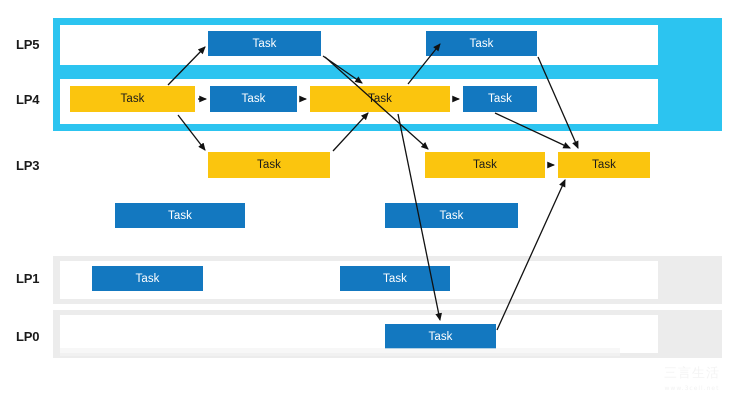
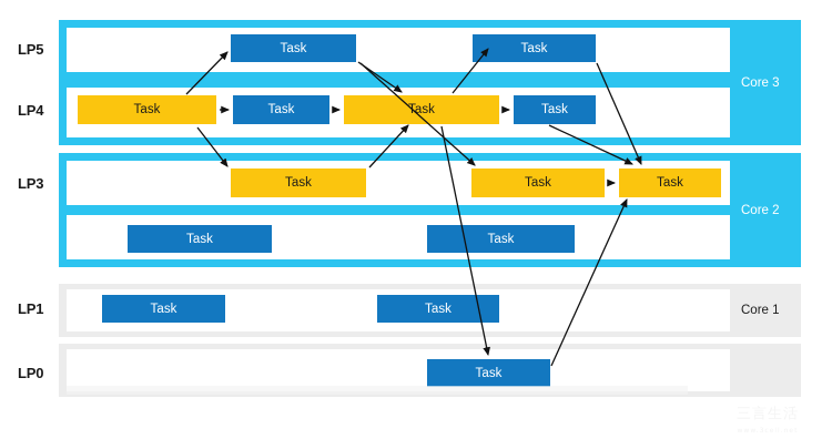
  LP5
  LP4
  LP3
  LP1
  LP0
+ Core 3
+ Core 2
+ Core 1
  Task
  Task
  Task
  Task
  Task
  Task
  Task
  Task
  Task
  Task
  Task
  Task
  Task
  Task
